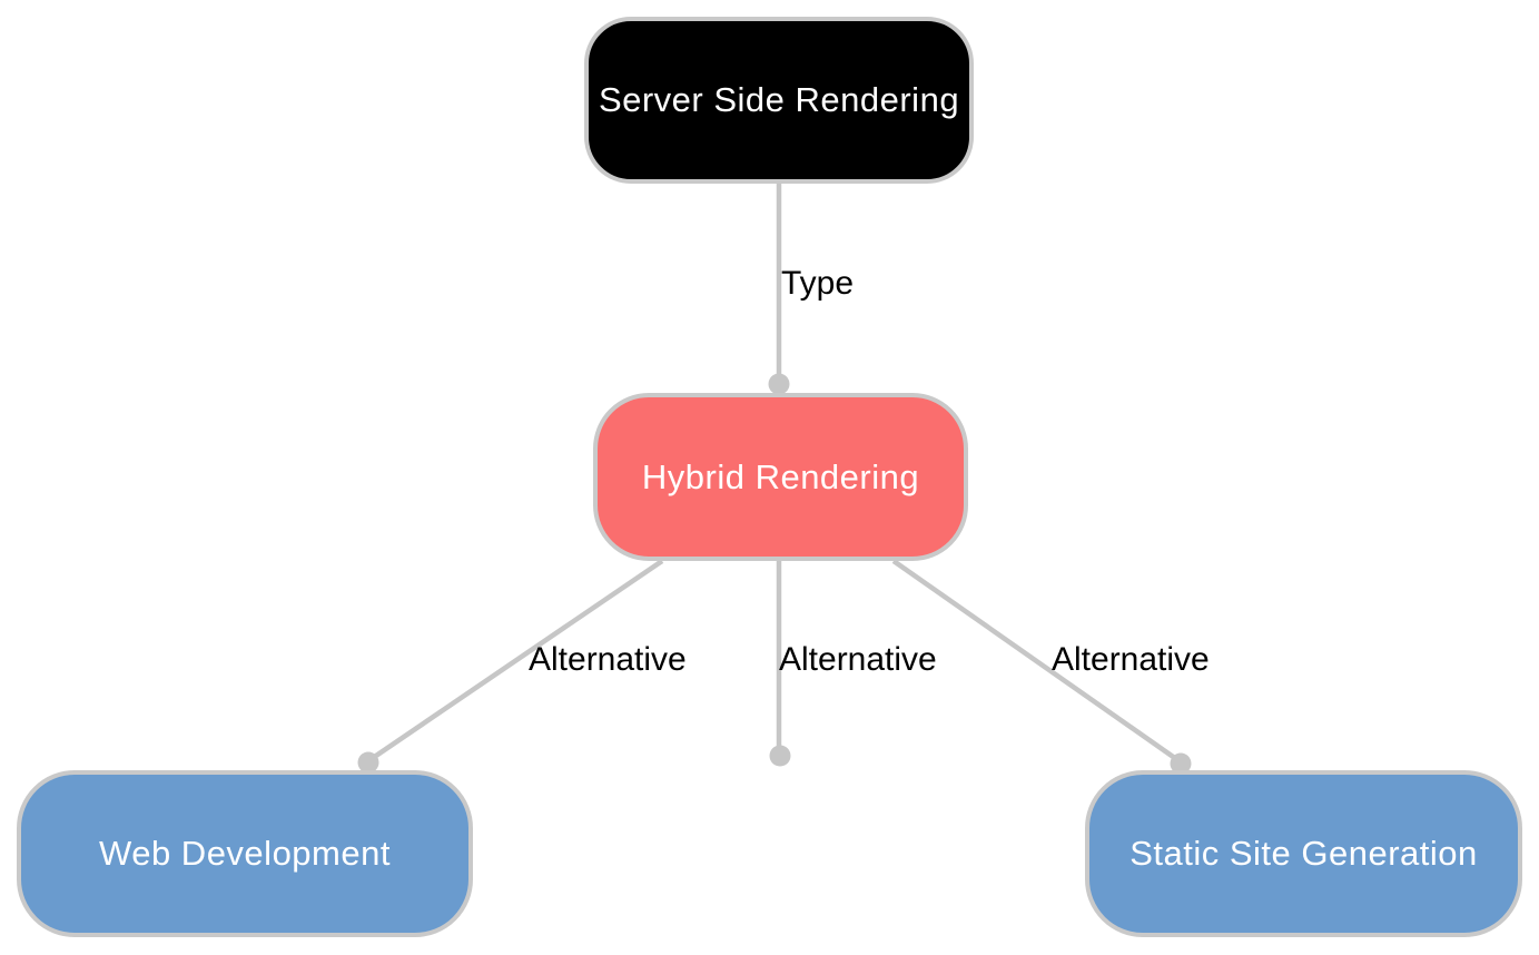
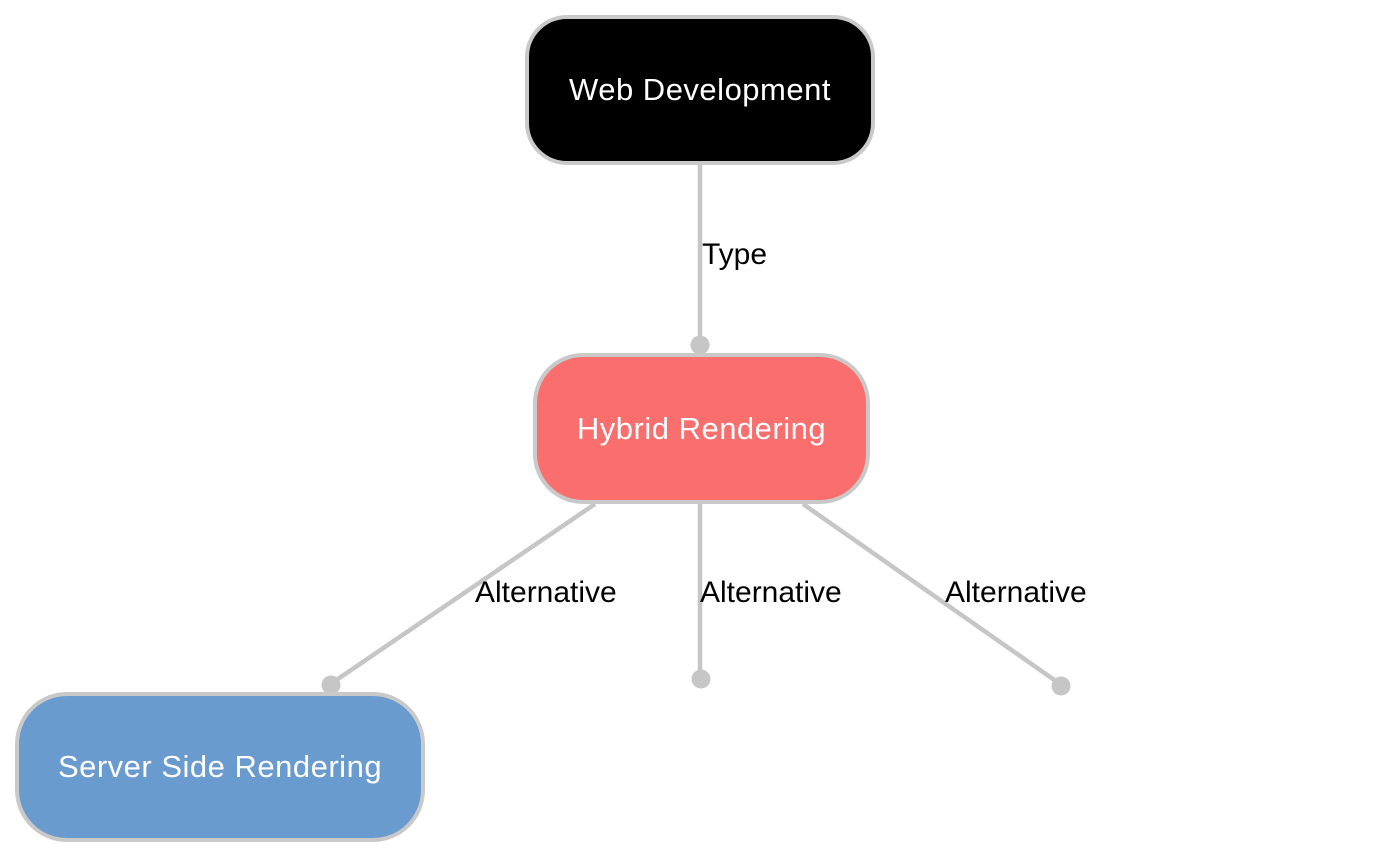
  Type
  Alternative
  Alternative
  Alternative
- Server Side Rendering
+ Web Development
  Hybrid Rendering
- Web Development
+ Server Side Rendering
- Static Site Generation
